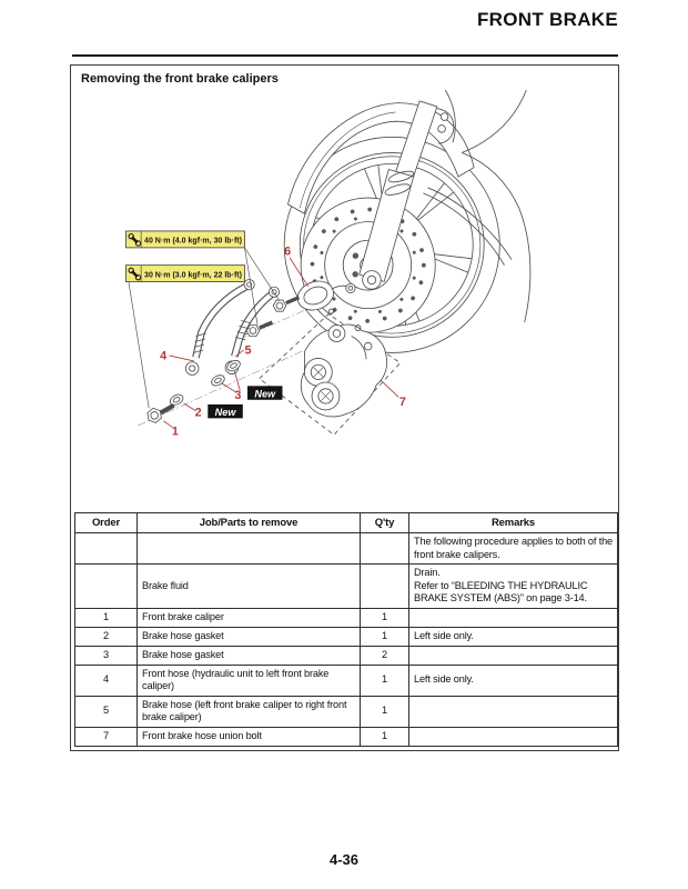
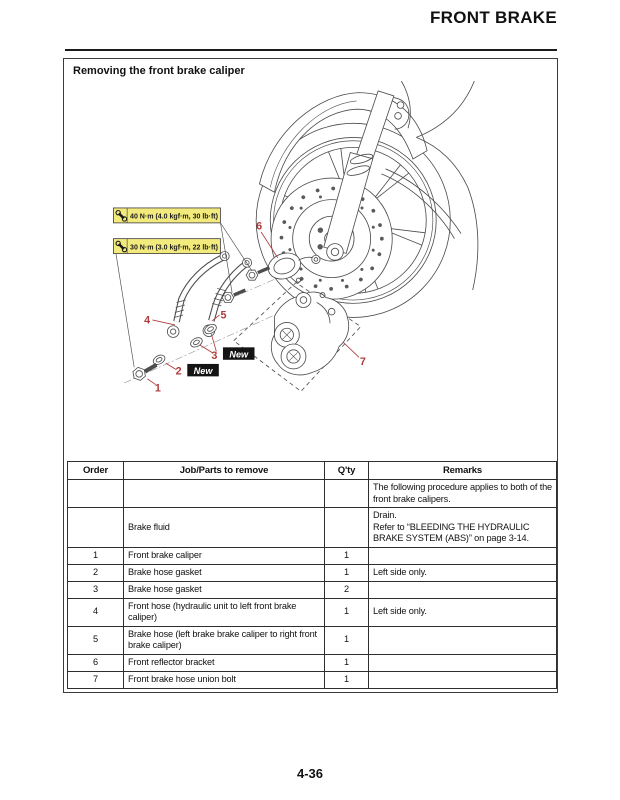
  FRONT BRAKE
- Removing the front brake calipers
+ Removing the front brake caliper
  40 N·m (4.0 kgf·m, 30 lb·ft)
  30 N·m (3.0 kgf·m, 22 lb·ft)
  1
  2
  3
  4
  5
  6
  7
  New
  New
  Order	Job/Parts to remove	Q'ty	Remarks
  			The following procedure applies to both of the front brake calipers.
  	Brake fluid		Drain. Refer to “BLEEDING THE HYDRAULIC BRAKE SYSTEM (ABS)” on page 3-14.
  1	Front brake caliper	1
  2	Brake hose gasket	1	Left side only.
  3	Brake hose gasket	2
  4	Front hose (hydraulic unit to left front brake caliper)	1	Left side only.
- 5	Brake hose (left front brake caliper to right front brake caliper)	1
+ 5	Brake hose (left brake brake caliper to right front brake caliper)	1
+ 6	Front reflector bracket	1
  7	Front brake hose union bolt	1
  4-36
